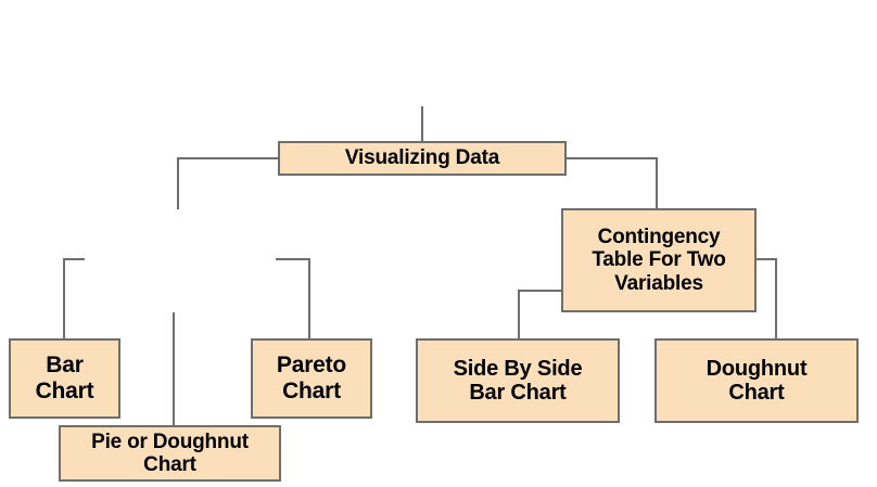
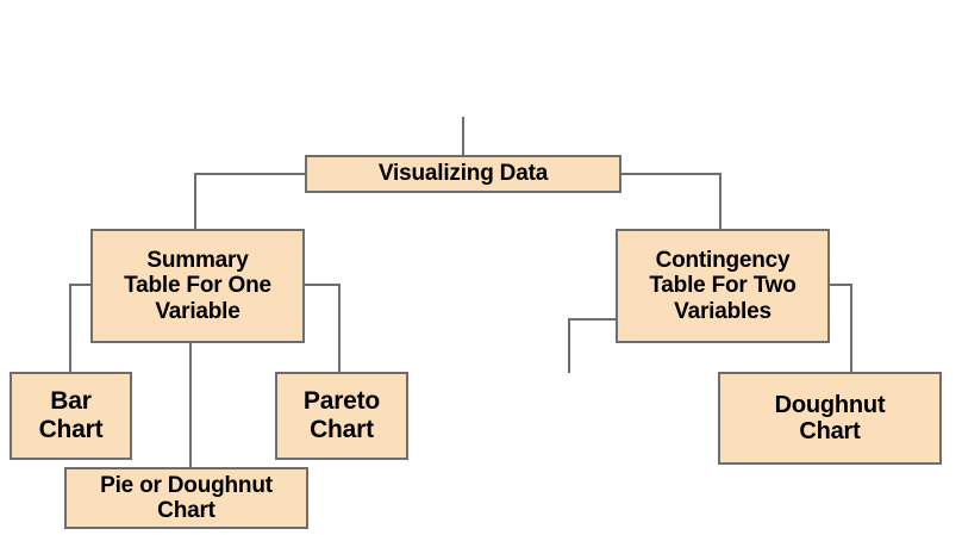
  Visualizing Data
+ Summary
+ Table For One
+ Variable
  Contingency
  Table For Two
  Variables
  Bar
  Chart
  Pareto
  Chart
  Pie or Doughnut
  Chart
- Side By Side
- Bar Chart
  Doughnut
  Chart
